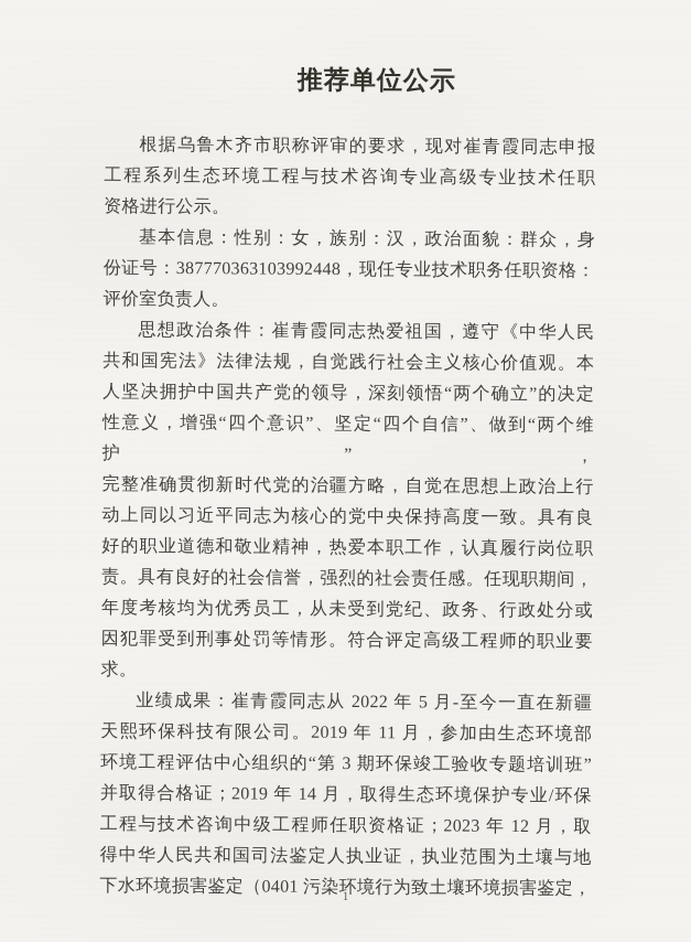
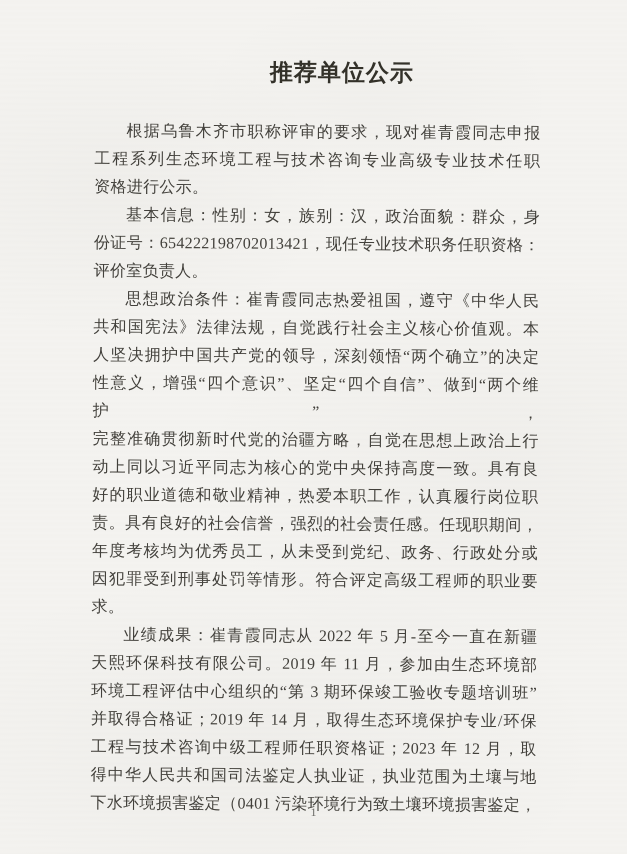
  推荐单位公示
  根据乌鲁木齐市职称评审的要求，现对崔青霞同志申报
  工程系列生态环境工程与技术咨询专业高级专业技术任职
  资格进行公示。
  基本信息：性别：女，族别：汉，政治面貌：群众，身
- 份证号：387770363103992448，现任专业技术职务任职资格：
+ 份证号：654222198702013421，现任专业技术职务任职资格：
  评价室负责人。
  思想政治条件：崔青霞同志热爱祖国，遵守《中华人民
  共和国宪法》法律法规，自觉践行社会主义核心价值观。本
  人坚决拥护中国共产党的领导，深刻领悟“两个确立”的决定
  性意义，增强“四个意识”、坚定“四个自信”、做到“两个维护”，
  完整准确贯彻新时代党的治疆方略，自觉在思想上政治上行
  动上同以习近平同志为核心的党中央保持高度一致。具有良
  好的职业道德和敬业精神，热爱本职工作，认真履行岗位职
  责。具有良好的社会信誉，强烈的社会责任感。任现职期间，
  年度考核均为优秀员工，从未受到党纪、政务、行政处分或
  因犯罪受到刑事处罚等情形。符合评定高级工程师的职业要
  求。
  业绩成果：崔青霞同志从 2022 年 5 月-至今一直在新疆
  天熙环保科技有限公司。2019 年 11 月，参加由生态环境部
  环境工程评估中心组织的“第 3 期环保竣工验收专题培训班”
  并取得合格证；2019 年 14 月，取得生态环境保护专业/环保
  工程与技术咨询中级工程师任职资格证；2023 年 12 月，取
  得中华人民共和国司法鉴定人执业证，执业范围为土壤与地
  下水环境损害鉴定（0401 污染环境行为致土壤环境损害鉴定，
  1
